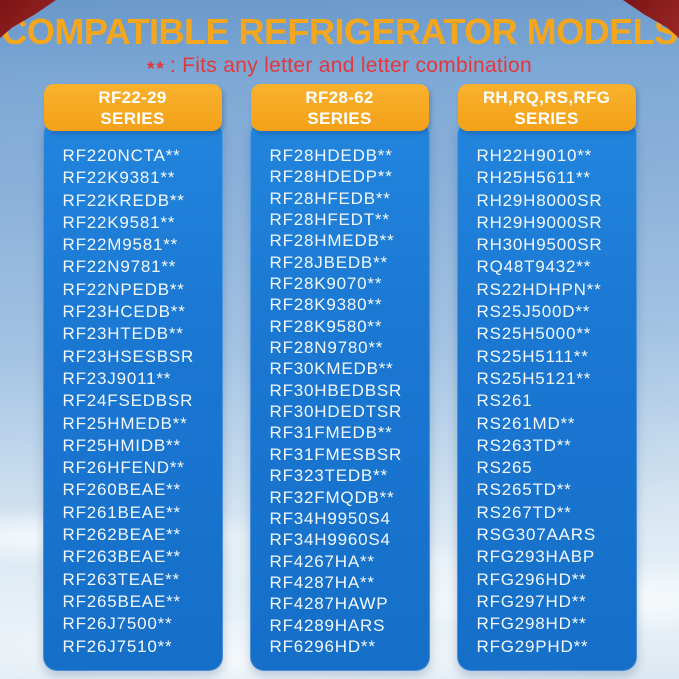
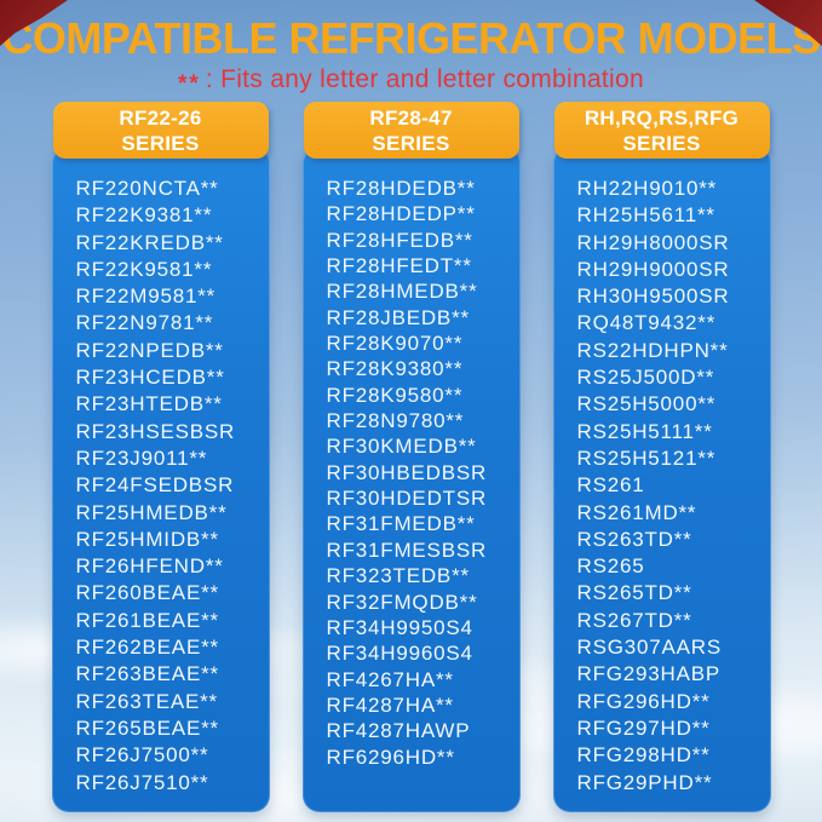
  COMPATIBLE REFRIGERATOR MODELS
  ** : Fits any letter and letter combination
- RF22-29
+ RF22-26
  SERIES
  RF220NCTA**
  RF22K9381**
  RF22KREDB**
  RF22K9581**
  RF22M9581**
  RF22N9781**
  RF22NPEDB**
  RF23HCEDB**
  RF23HTEDB**
  RF23HSESBSR
  RF23J9011**
  RF24FSEDBSR
  RF25HMEDB**
  RF25HMIDB**
  RF26HFEND**
  RF260BEAE**
  RF261BEAE**
  RF262BEAE**
  RF263BEAE**
  RF263TEAE**
  RF265BEAE**
  RF26J7500**
  RF26J7510**
- RF28-62
+ RF28-47
  SERIES
  RF28HDEDB**
  RF28HDEDP**
  RF28HFEDB**
  RF28HFEDT**
  RF28HMEDB**
  RF28JBEDB**
  RF28K9070**
  RF28K9380**
  RF28K9580**
  RF28N9780**
  RF30KMEDB**
  RF30HBEDBSR
  RF30HDEDTSR
  RF31FMEDB**
  RF31FMESBSR
  RF323TEDB**
  RF32FMQDB**
  RF34H9950S4
  RF34H9960S4
  RF4267HA**
  RF4287HA**
  RF4287HAWP
- RF4289HARS
  RF6296HD**
  RH,RQ,RS,RFG
  SERIES
  RH22H9010**
  RH25H5611**
  RH29H8000SR
  RH29H9000SR
  RH30H9500SR
  RQ48T9432**
  RS22HDHPN**
  RS25J500D**
  RS25H5000**
  RS25H5111**
  RS25H5121**
  RS261
  RS261MD**
  RS263TD**
  RS265
  RS265TD**
  RS267TD**
  RSG307AARS
  RFG293HABP
  RFG296HD**
  RFG297HD**
  RFG298HD**
  RFG29PHD**
